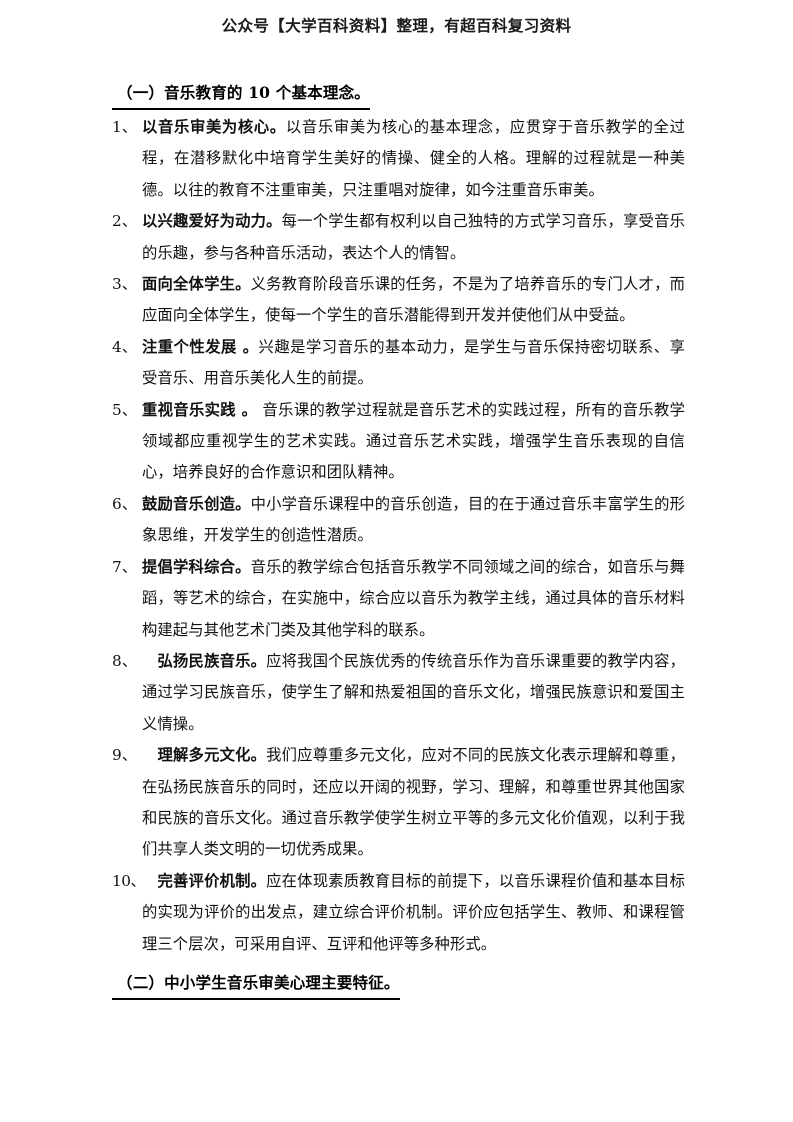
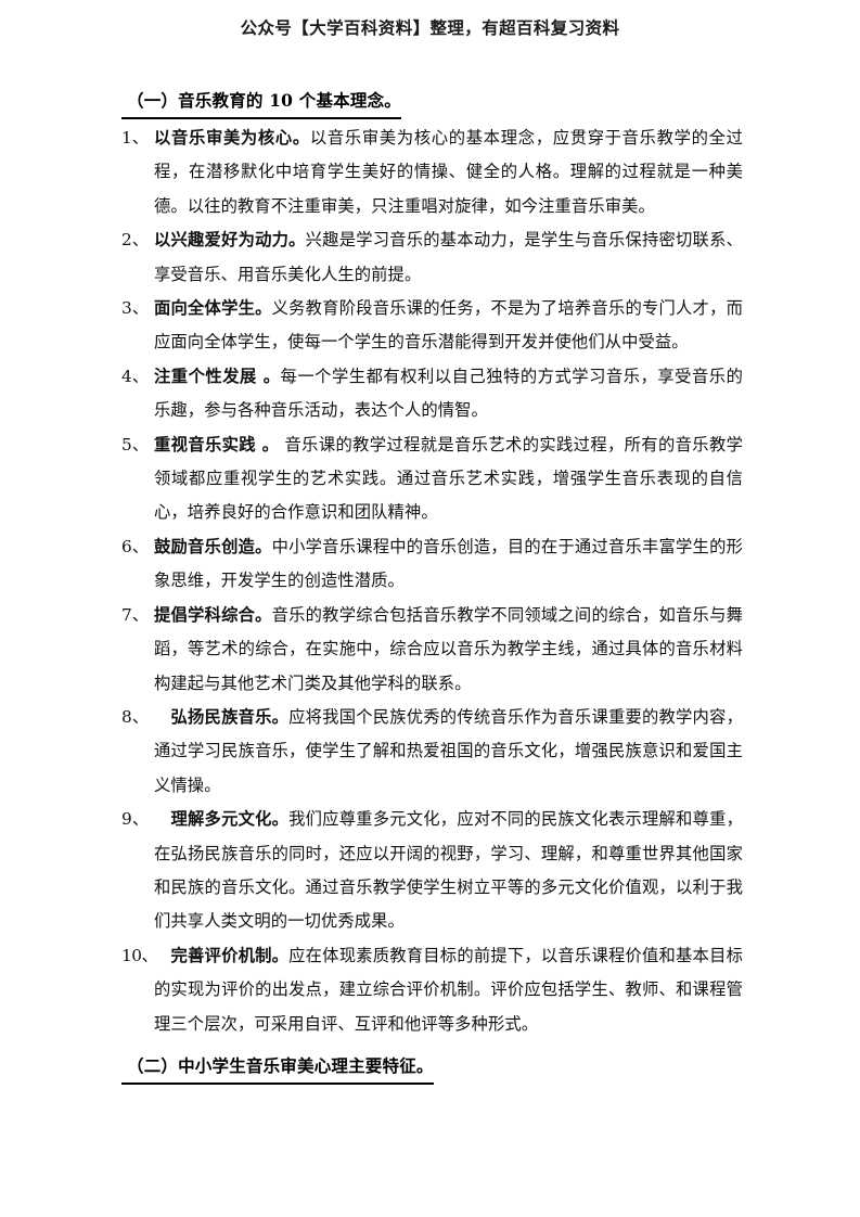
  公众号【大学百科资料】整理，有超百科复习资料
  （一）音乐教育的 10 个基本理念。
  1、
  以音乐审美为核心。以音乐审美为核心的基本理念，应贯穿于音乐教学的全过程，在潜移默化中培育学生美好的情操、健全的人格。理解的过程就是一种美德。以往的教育不注重审美，只注重唱对旋律，如今注重音乐审美。
  2、
- 以兴趣爱好为动力。每一个学生都有权利以自己独特的方式学习音乐，享受音乐的乐趣，参与各种音乐活动，表达个人的情智。
+ 以兴趣爱好为动力。兴趣是学习音乐的基本动力，是学生与音乐保持密切联系、享受音乐、用音乐美化人生的前提。
  3、
  面向全体学生。义务教育阶段音乐课的任务，不是为了培养音乐的专门人才，而应面向全体学生，使每一个学生的音乐潜能得到开发并使他们从中受益。
  4、
- 注重个性发展 。兴趣是学习音乐的基本动力，是学生与音乐保持密切联系、享受音乐、用音乐美化人生的前提。
+ 注重个性发展 。每一个学生都有权利以自己独特的方式学习音乐，享受音乐的乐趣，参与各种音乐活动，表达个人的情智。
  5、
  重视音乐实践 。 音乐课的教学过程就是音乐艺术的实践过程，所有的音乐教学领域都应重视学生的艺术实践。通过音乐艺术实践，增强学生音乐表现的自信心，培养良好的合作意识和团队精神。
  6、
  鼓励音乐创造。中小学音乐课程中的音乐创造，目的在于通过音乐丰富学生的形象思维，开发学生的创造性潜质。
  7、
  提倡学科综合。音乐的教学综合包括音乐教学不同领域之间的综合，如音乐与舞蹈，等艺术的综合，在实施中，综合应以音乐为教学主线，通过具体的音乐材料构建起与其他艺术门类及其他学科的联系。
  8、
  弘扬民族音乐。应将我国个民族优秀的传统音乐作为音乐课重要的教学内容，通过学习民族音乐，使学生了解和热爱祖国的音乐文化，增强民族意识和爱国主义情操。
  9、
  理解多元文化。我们应尊重多元文化，应对不同的民族文化表示理解和尊重，在弘扬民族音乐的同时，还应以开阔的视野，学习、理解，和尊重世界其他国家和民族的音乐文化。通过音乐教学使学生树立平等的多元文化价值观，以利于我们共享人类文明的一切优秀成果。
  10、
  完善评价机制。应在体现素质教育目标的前提下，以音乐课程价值和基本目标的实现为评价的出发点，建立综合评价机制。评价应包括学生、教师、和课程管理三个层次，可采用自评、互评和他评等多种形式。
  （二）中小学生音乐审美心理主要特征。
